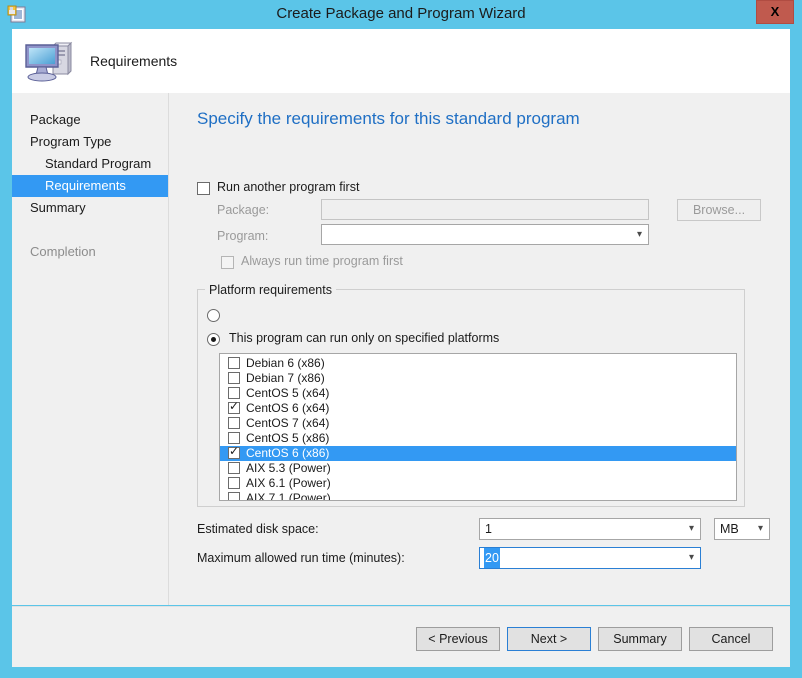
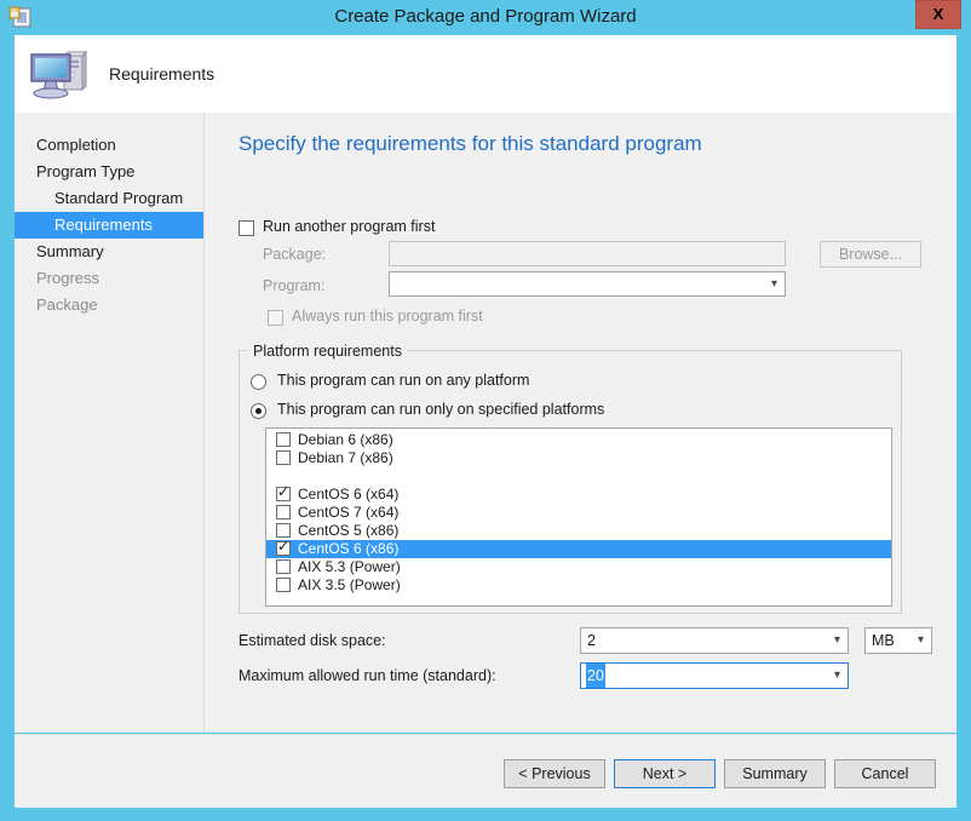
  Create Package and Program Wizard
  X
  Requirements
- Package
+ Completion
  Program Type
  Standard Program
  Requirements
  Summary
+ Progress
- Completion
+ Package
  Specify the requirements for this standard program
  Run another program first
  Package:
  Browse...
  Program:
  ▾
- Always run time program first
+ Always run this program first
  Platform requirements
+ This program can run on any platform
  This program can run only on specified platforms
  Debian 6 (x86)
  Debian 7 (x86)
- CentOS 5 (x64)
  ✓
  CentOS 6 (x64)
  CentOS 7 (x64)
  CentOS 5 (x86)
  ✓
  CentOS 6 (x86)
  AIX 5.3 (Power)
- AIX 6.1 (Power)
+ AIX 3.5 (Power)
- AIX 7.1 (Power)
  Estimated disk space:
- 1
+ 2
  ▾
  MB
  ▾
- Maximum allowed run time (minutes):
+ Maximum allowed run time (standard):
  20
  ▾
  < Previous
  Next >
  Summary
  Cancel
